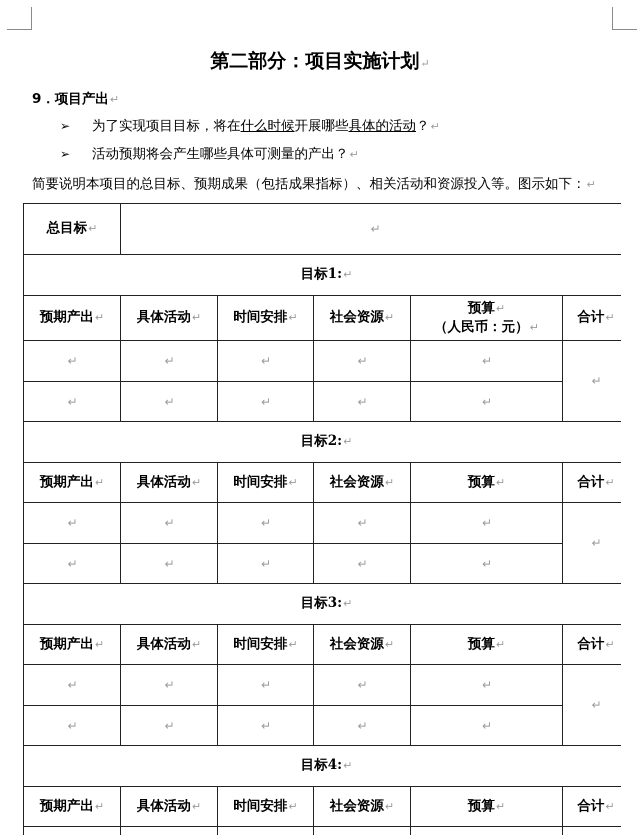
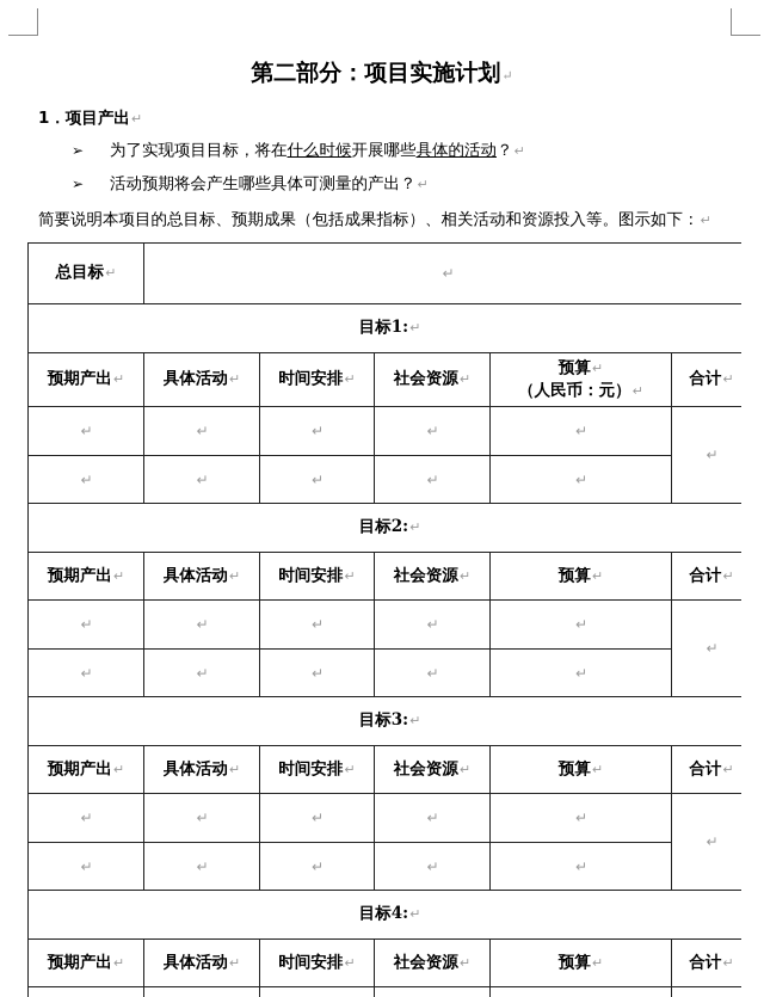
  第二部分：项目实施计划↵
- 9．项目产出↵
+ 1．项目产出↵
  ➢ 为了实现项目目标，将在什么时候开展哪些具体的活动？↵
  ➢ 活动预期将会产生哪些具体可测量的产出？↵
  简要说明本项目的总目标、预期成果（包括成果指标）、相关活动和资源投入等。图示如下：↵
  总目标↵	↵
  目标1:↵
  预期产出↵	具体活动↵	时间安排↵	社会资源↵	预算↵（人民币：元）↵	合计↵
  ↵	↵	↵	↵	↵	↵
  ↵	↵	↵	↵	↵
  目标2:↵
  预期产出↵	具体活动↵	时间安排↵	社会资源↵	预算↵	合计↵
  ↵	↵	↵	↵	↵	↵
  ↵	↵	↵	↵	↵
  目标3:↵
  预期产出↵	具体活动↵	时间安排↵	社会资源↵	预算↵	合计↵
  ↵	↵	↵	↵	↵	↵
  ↵	↵	↵	↵	↵
  目标4:↵
  预期产出↵	具体活动↵	时间安排↵	社会资源↵	预算↵	合计↵
